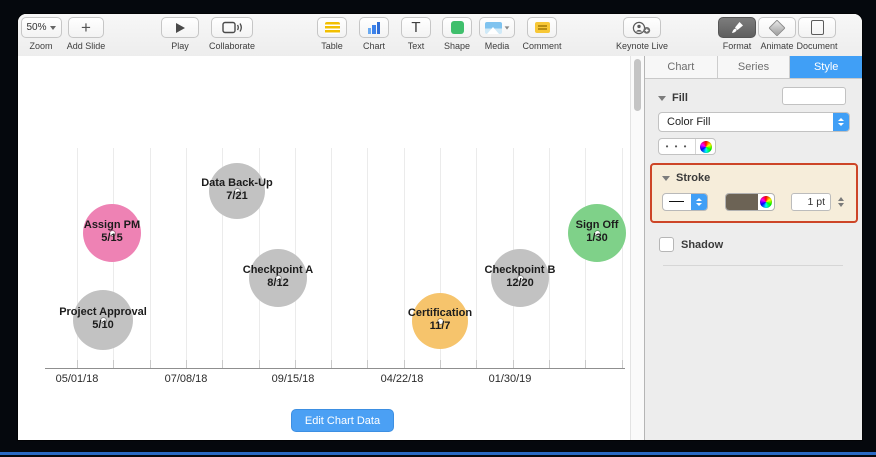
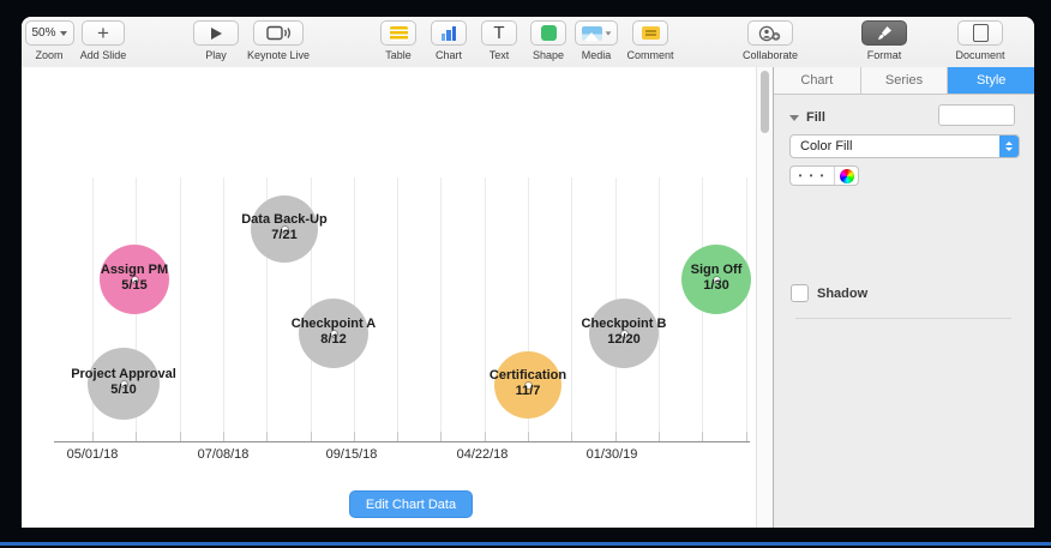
  50%
  Zoom
  +
  Add Slide
  Play
- Collaborate
+ Keynote Live
  Table
  Chart
  T
  Text
  Shape
  Media
  Comment
- Keynote Live
+ Collaborate
  Format
- Animate
  Document
  05/01/18
  07/08/18
  09/15/18
  04/22/18
  01/30/19
  Project Approval
  5/10
  Assign PM
  5/15
  Data Back-Up
  7/21
  Checkpoint A
  8/12
  Certification
  11/7
  Checkpoint B
  12/20
  Sign Off
  1/30
  Edit Chart Data
  Chart
  Series
  Style
  Fill
  Color Fill
  • • •
- Stroke
- 1 pt
  Shadow
